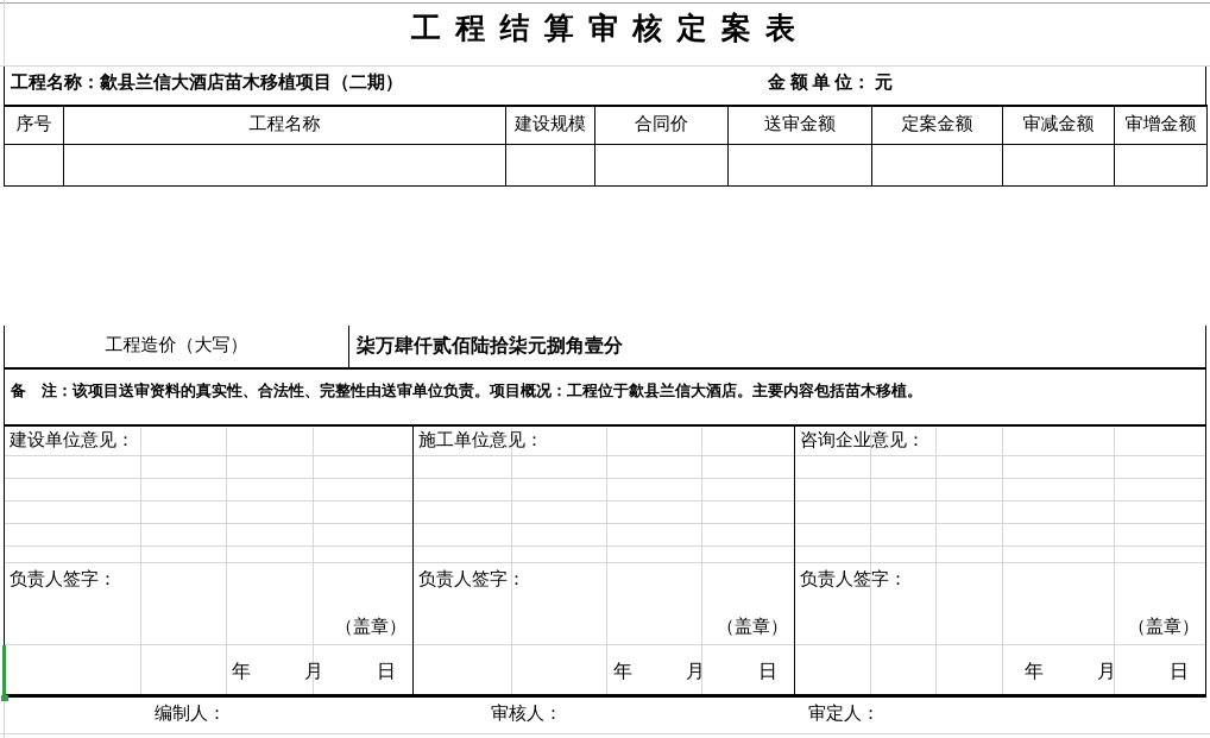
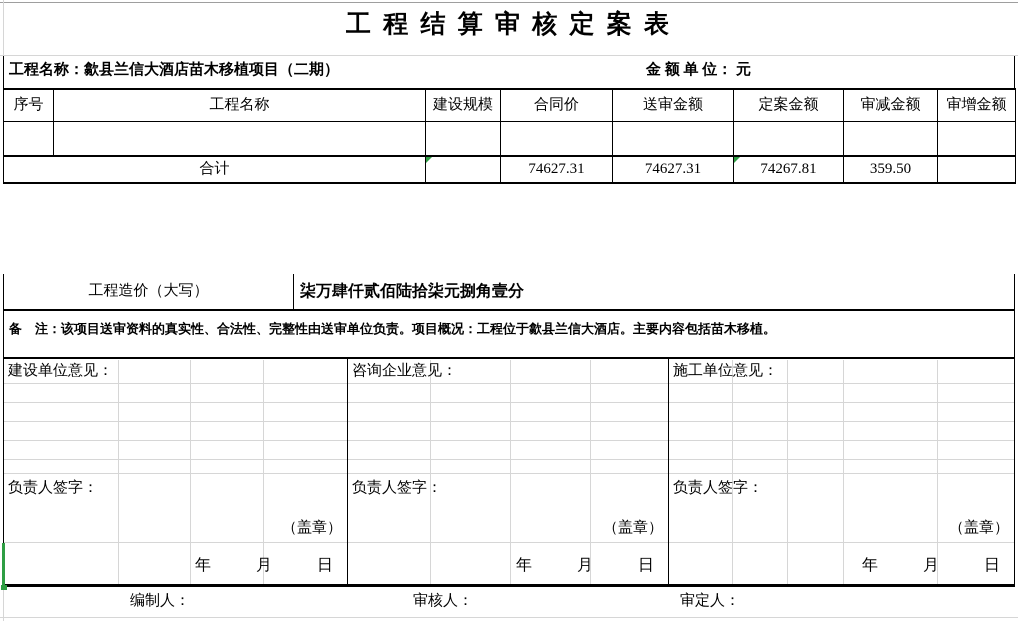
  工 程 结 算 审 核 定 案 表
  工程名称：歙县兰信大酒店苗木移植项目（二期）
  金 额 单 位： 元
  序号	工程名称	建设规模	合同价	送审金额	定案金额	审减金额	审增金额
+ 合计		74627.31	74627.31	74267.81	359.50
  工程造价（大写）
  柒万肆仟贰佰陆拾柒元捌角壹分
  备 注：该项目送审资料的真实性、合法性、完整性由送审单位负责。项目概况：工程位于歙县兰信大酒店。主要内容包括苗木移植。
  建设单位意见：
  负责人签字：
  （盖章）
  年
  月
  日
- 施工单位意见：
+ 咨询企业意见：
  负责人签字：
  （盖章）
  年
  月
  日
- 咨询企业意见：
+ 施工单位意见：
  负责人签字：
  （盖章）
  年
  月
  日
  编制人：
  审核人：
  审定人：
